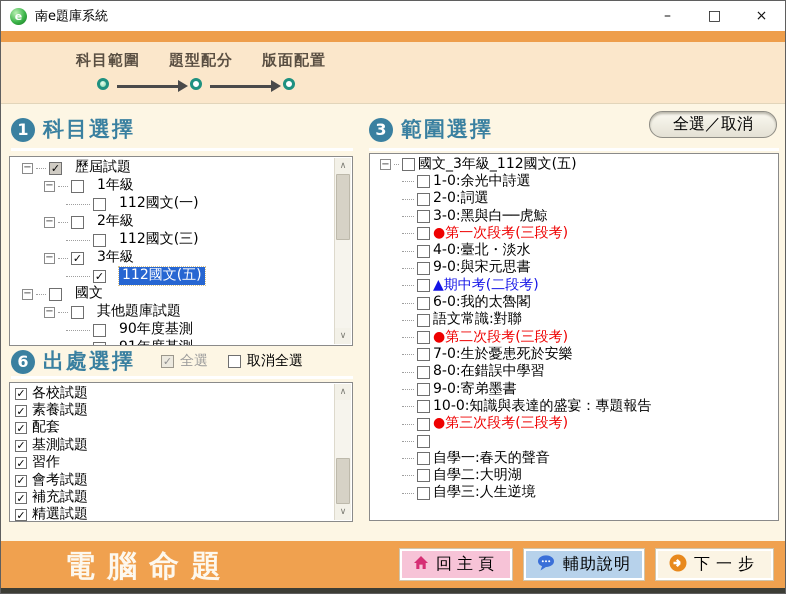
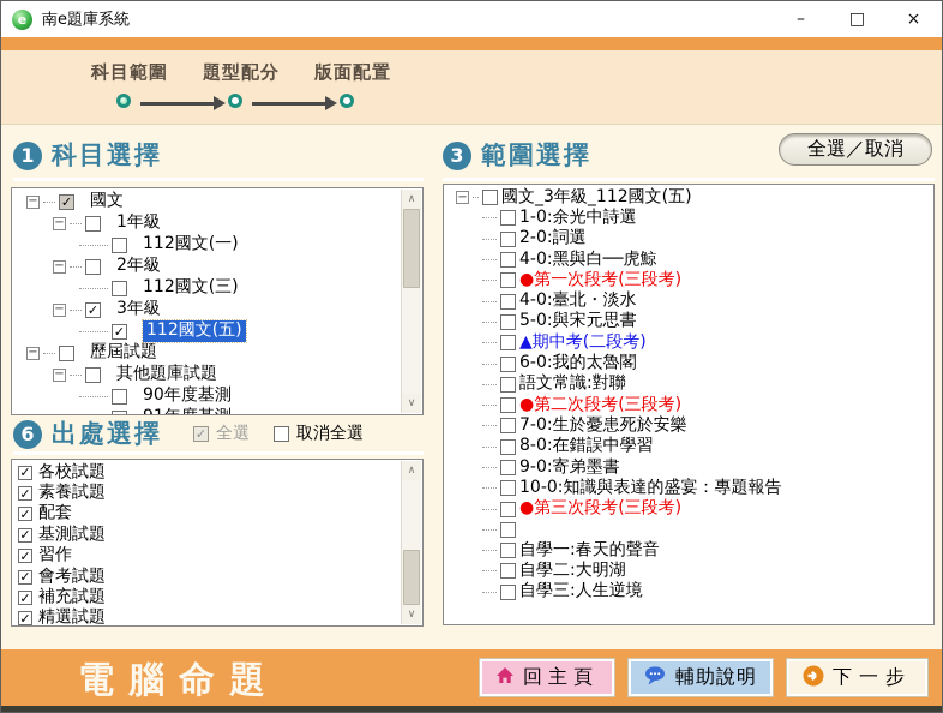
  e
  南e題庫系統
  –
  □
  ×
  科目範圍
  題型配分
  版面配置
  1
  科目選擇
  −
  ✓
- 歷屆試題
+ 國文
  −
  1年級
  112國文(一)
  −
  2年級
  112國文(三)
  −
  ✓
  3年級
  ✓
  112國文(五)
  −
- 國文
+ 歷屆試題
  −
  其他題庫試題
  90年度基測
  ∧
  ∨
  6
  出處選擇
  ✓
  全選
  取消全選
  ✓
  各校試題
  ✓
  素養試題
  ✓
  配套
  ✓
  基測試題
  ✓
  習作
  ✓
  會考試題
  ✓
  補充試題
  ✓
  精選試題
  ∧
  ∨
  3
  範圍選擇
  全選／取消
  −
  國文_3年級_112國文(五)
  1-0:余光中詩選
  2-0:詞選
- 3-0:黑與白──虎鯨
+ 4-0:黑與白──虎鯨
  ●第一次段考(三段考)
  4-0:臺北・淡水
- 9-0:與宋元思書
+ 5-0:與宋元思書
  ▲期中考(二段考)
  6-0:我的太魯閣
  語文常識:對聯
  ●第二次段考(三段考)
  7-0:生於憂患死於安樂
  8-0:在錯誤中學習
  9-0:寄弟墨書
  10-0:知識與表達的盛宴：專題報告
  ●第三次段考(三段考)
  自學一:春天的聲音
  自學二:大明湖
  自學三:人生逆境
  電腦命題
  回主頁
  輔助說明
  下一步
